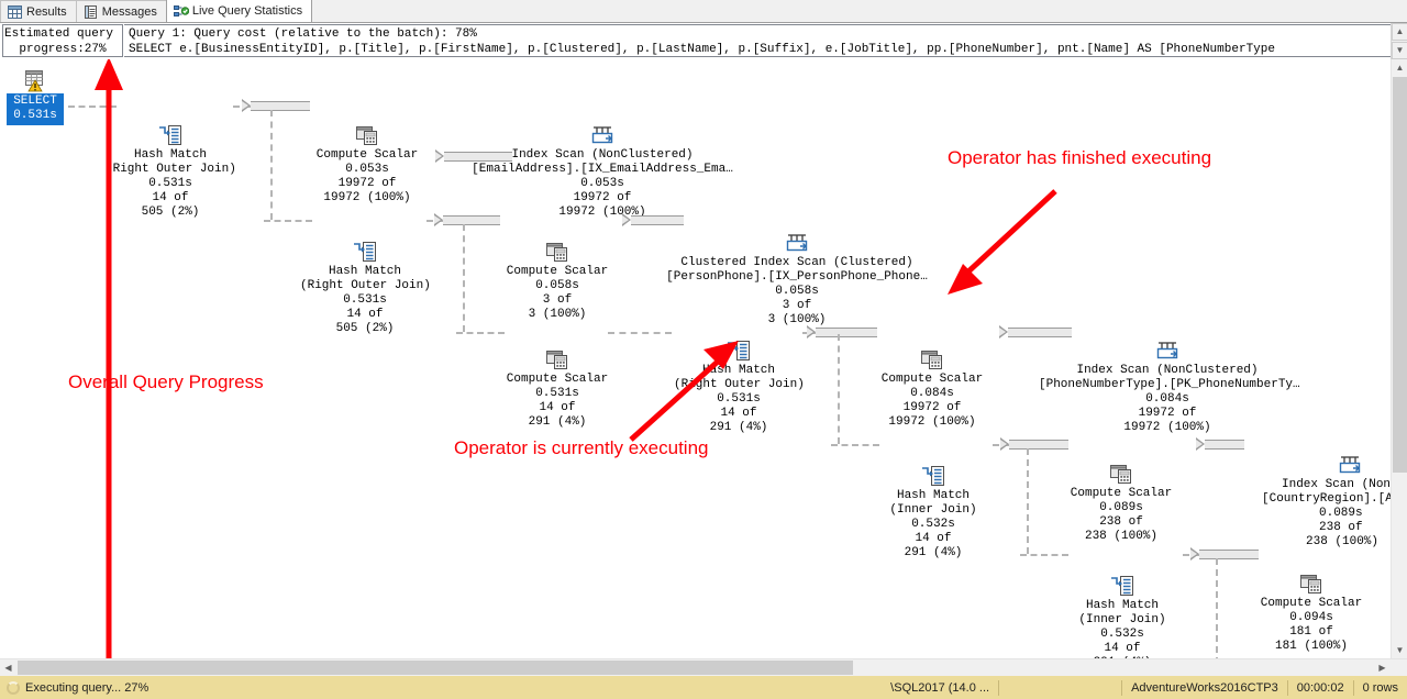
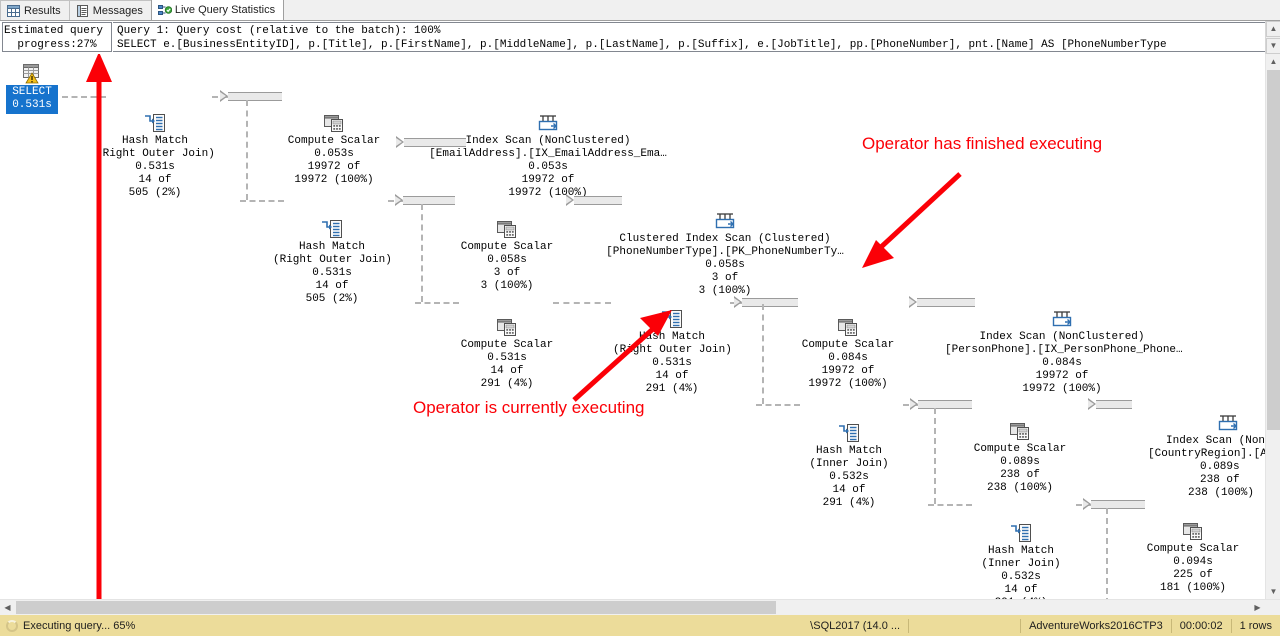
  Results
  Messages
  Live Query Statistics
  Estimated query
  progress:27%
- Query 1: Query cost (relative to the batch): 78%
+ Query 1: Query cost (relative to the batch): 100%
- SELECT e.[BusinessEntityID], p.[Title], p.[FirstName], p.[Clustered], p.[LastName], p.[Suffix], e.[JobTitle], pp.[PhoneNumber], pnt.[Name] AS [PhoneNumberType
+ SELECT e.[BusinessEntityID], p.[Title], p.[FirstName], p.[MiddleName], p.[LastName], p.[Suffix], e.[JobTitle], pp.[PhoneNumber], pnt.[Name] AS [PhoneNumberType
  ▲
  ▼
  SELECT
  0.531s
  Hash Match
  Right Outer Join)
  0.531s
  14 of
  505 (2%)
  Compute Scalar
  0.053s
  19972 of
  19972 (100%)
  Index Scan (NonClustered)
  [EmailAddress].[IX_EmailAddress_Ema…
  0.053s
  19972 of
  19972 (100%)
  Hash Match
  (Right Outer Join)
  0.531s
  14 of
  505 (2%)
  Compute Scalar
  0.058s
  3 of
  3 (100%)
  Clustered Index Scan (Clustered)
- [PersonPhone].[IX_PersonPhone_Phone…
+ [PhoneNumberType].[PK_PhoneNumberTy…
  0.058s
  3 of
  3 (100%)
  Compute Scalar
  0.531s
  14 of
  291 (4%)
  ash Match
  (Rght Outer Join)
  0.531s
  14 of
  291 (4%)
  Compute Scalar
  0.084s
  19972 of
  19972 (100%)
  Index Scan (NonClustered)
- [PhoneNumberType].[PK_PhoneNumberTy…
+ [PersonPhone].[IX_PersonPhone_Phone…
  0.084s
  19972 of
  19972 (100%)
  Hash Match
  (Inner Join)
  0.532s
  14 of
  291 (4%)
  Compute Scalar
  0.089s
  238 of
  238 (100%)
  Index Scan (Non
  [CountryRegion].[A
  0.089s
  238 of
  238 (100%)
  Hash Match
  (Inner Join)
  0.532s
  14 of
  Compute Scalar
  0.094s
- 181 of
+ 225 of
  181 (100%)
- Overall Query Progress
  Operator is currently executing
  Operator has finished executing
  ▲
  ▼
  ◀
  ▶
- Executing query... 27%
+ Executing query... 65%
  \SQL2017 (14.0 ...
  AdventureWorks2016CTP3
  00:00:02
- 0 rows
+ 1 rows
